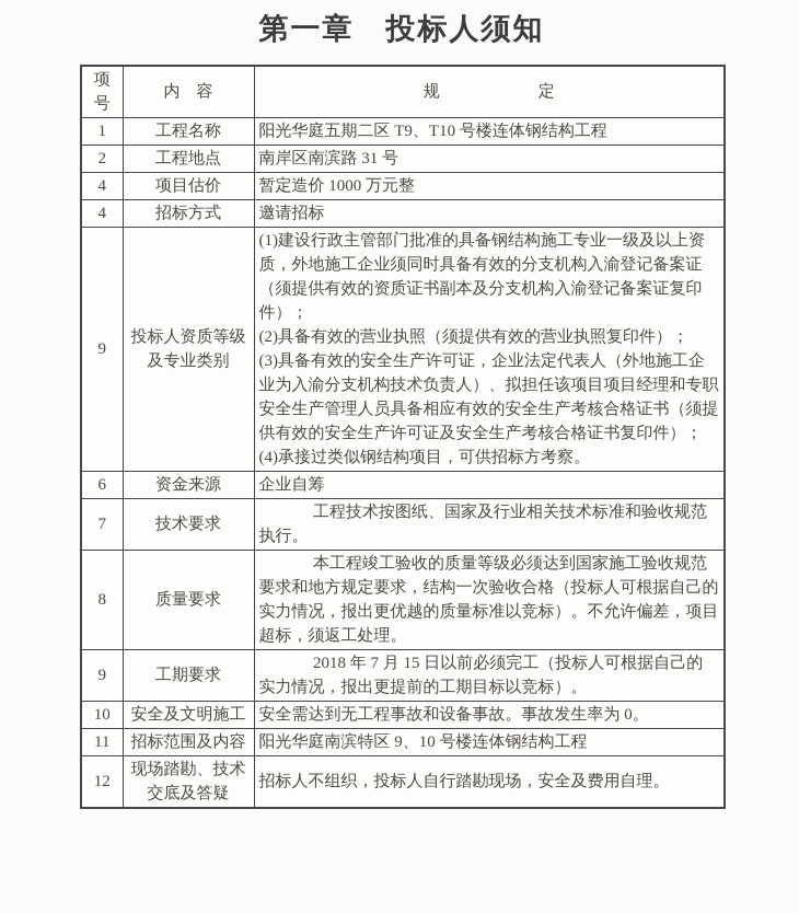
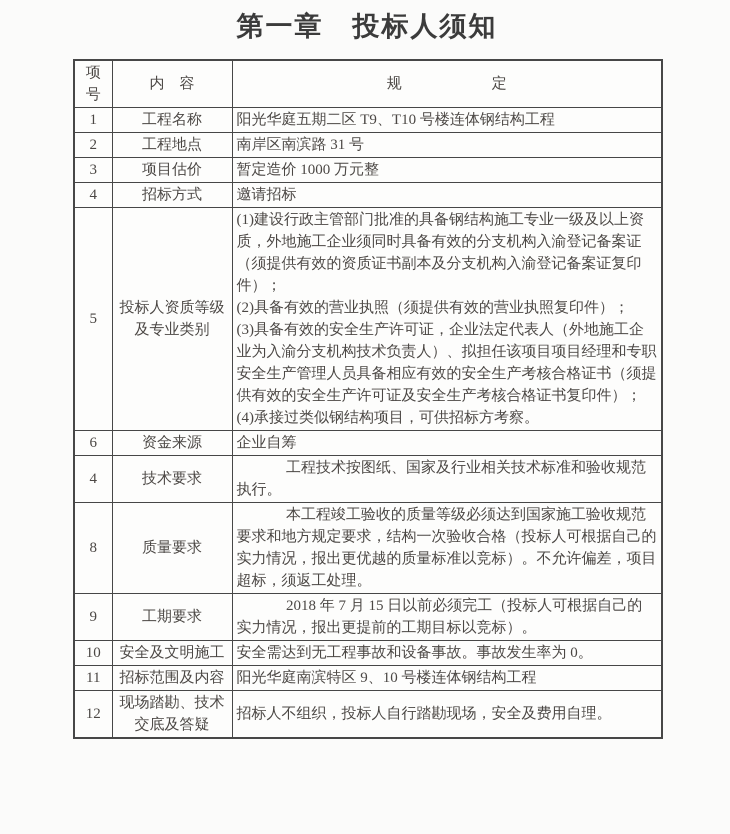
  第一章 投标人须知
  项 号	内 容	规 定
  1	工程名称	阳光华庭五期二区 T9、T10 号楼连体钢结构工程
  2	工程地点	南岸区南滨路 31 号
- 4	项目估价	暂定造价 1000 万元整
+ 3	项目估价	暂定造价 1000 万元整
  4	招标方式	邀请招标
- 9	投标人资质等级及专业类别	(1)建设行政主管部门批准的具备钢结构施工专业一级及以上资质，外地施工企业须同时具备有效的分支机构入渝登记备案证（须提供有效的资质证书副本及分支机构入渝登记备案证复印件）； (2)具备有效的营业执照（须提供有效的营业执照复印件）； (3)具备有效的安全生产许可证，企业法定代表人（外地施工企业为入渝分支机构技术负责人）、拟担任该项目项目经理和专职安全生产管理人员具备相应有效的安全生产考核合格证书（须提供有效的安全生产许可证及安全生产考核合格证书复印件）； (4)承接过类似钢结构项目，可供招标方考察。
+ 5	投标人资质等级及专业类别	(1)建设行政主管部门批准的具备钢结构施工专业一级及以上资质，外地施工企业须同时具备有效的分支机构入渝登记备案证（须提供有效的资质证书副本及分支机构入渝登记备案证复印件）； (2)具备有效的营业执照（须提供有效的营业执照复印件）； (3)具备有效的安全生产许可证，企业法定代表人（外地施工企业为入渝分支机构技术负责人）、拟担任该项目项目经理和专职安全生产管理人员具备相应有效的安全生产考核合格证书（须提供有效的安全生产许可证及安全生产考核合格证书复印件）； (4)承接过类似钢结构项目，可供招标方考察。
  6	资金来源	企业自筹
- 7	技术要求	工程技术按图纸、国家及行业相关技术标准和验收规范执行。
+ 4	技术要求	工程技术按图纸、国家及行业相关技术标准和验收规范执行。
  8	质量要求	本工程竣工验收的质量等级必须达到国家施工验收规范要求和地方规定要求，结构一次验收合格（投标人可根据自己的实力情况，报出更优越的质量标准以竞标）。不允许偏差，项目超标，须返工处理。
  9	工期要求	2018 年 7 月 15 日以前必须完工（投标人可根据自己的实力情况，报出更提前的工期目标以竞标）。
  10	安全及文明施工	安全需达到无工程事故和设备事故。事故发生率为 0。
  11	招标范围及内容	阳光华庭南滨特区 9、10 号楼连体钢结构工程
  12	现场踏勘、技术交底及答疑	招标人不组织，投标人自行踏勘现场，安全及费用自理。
